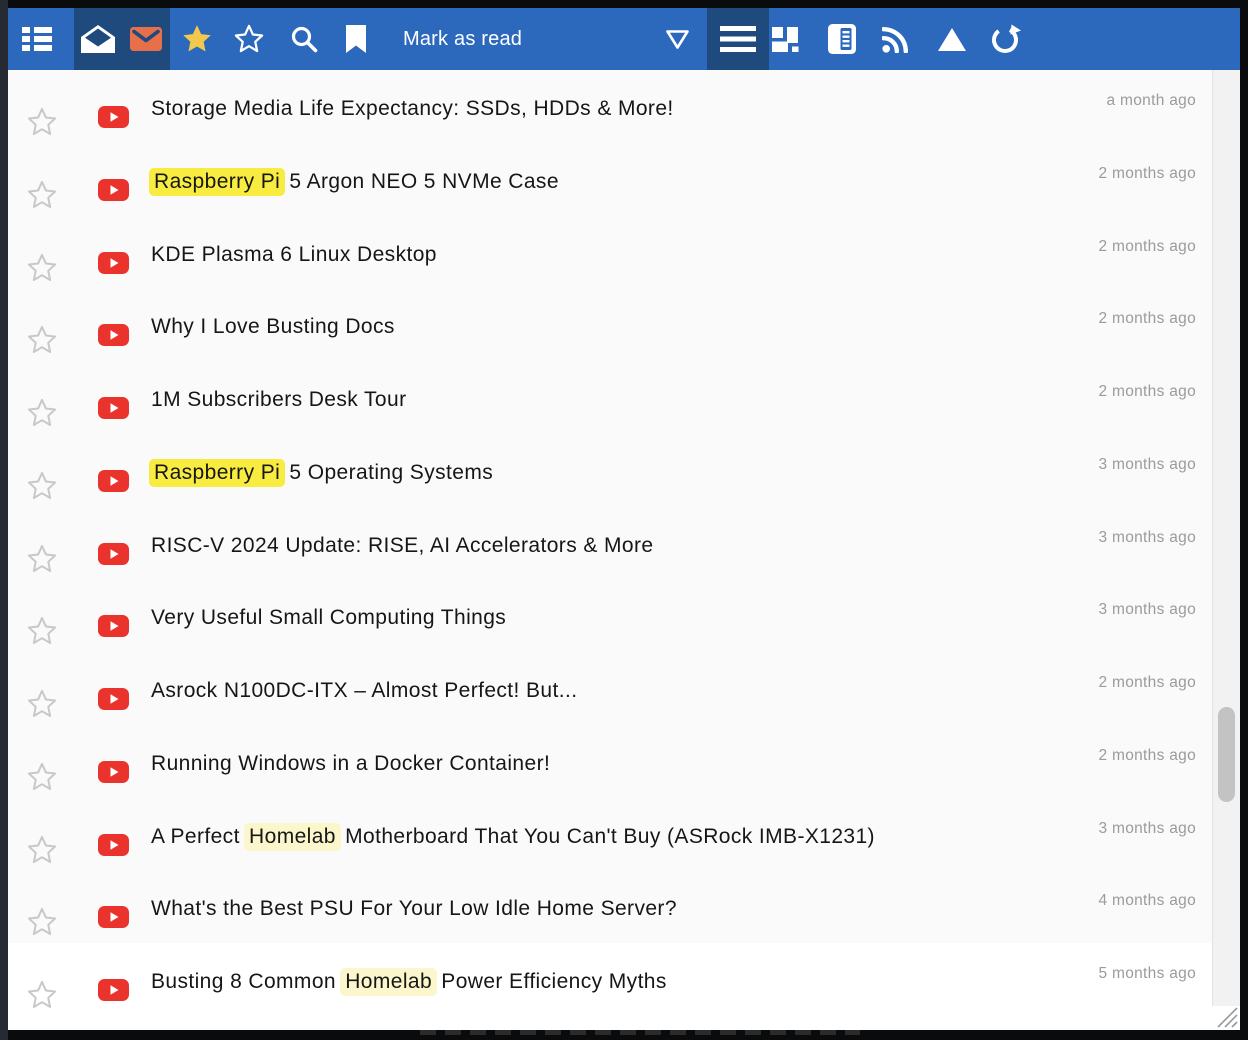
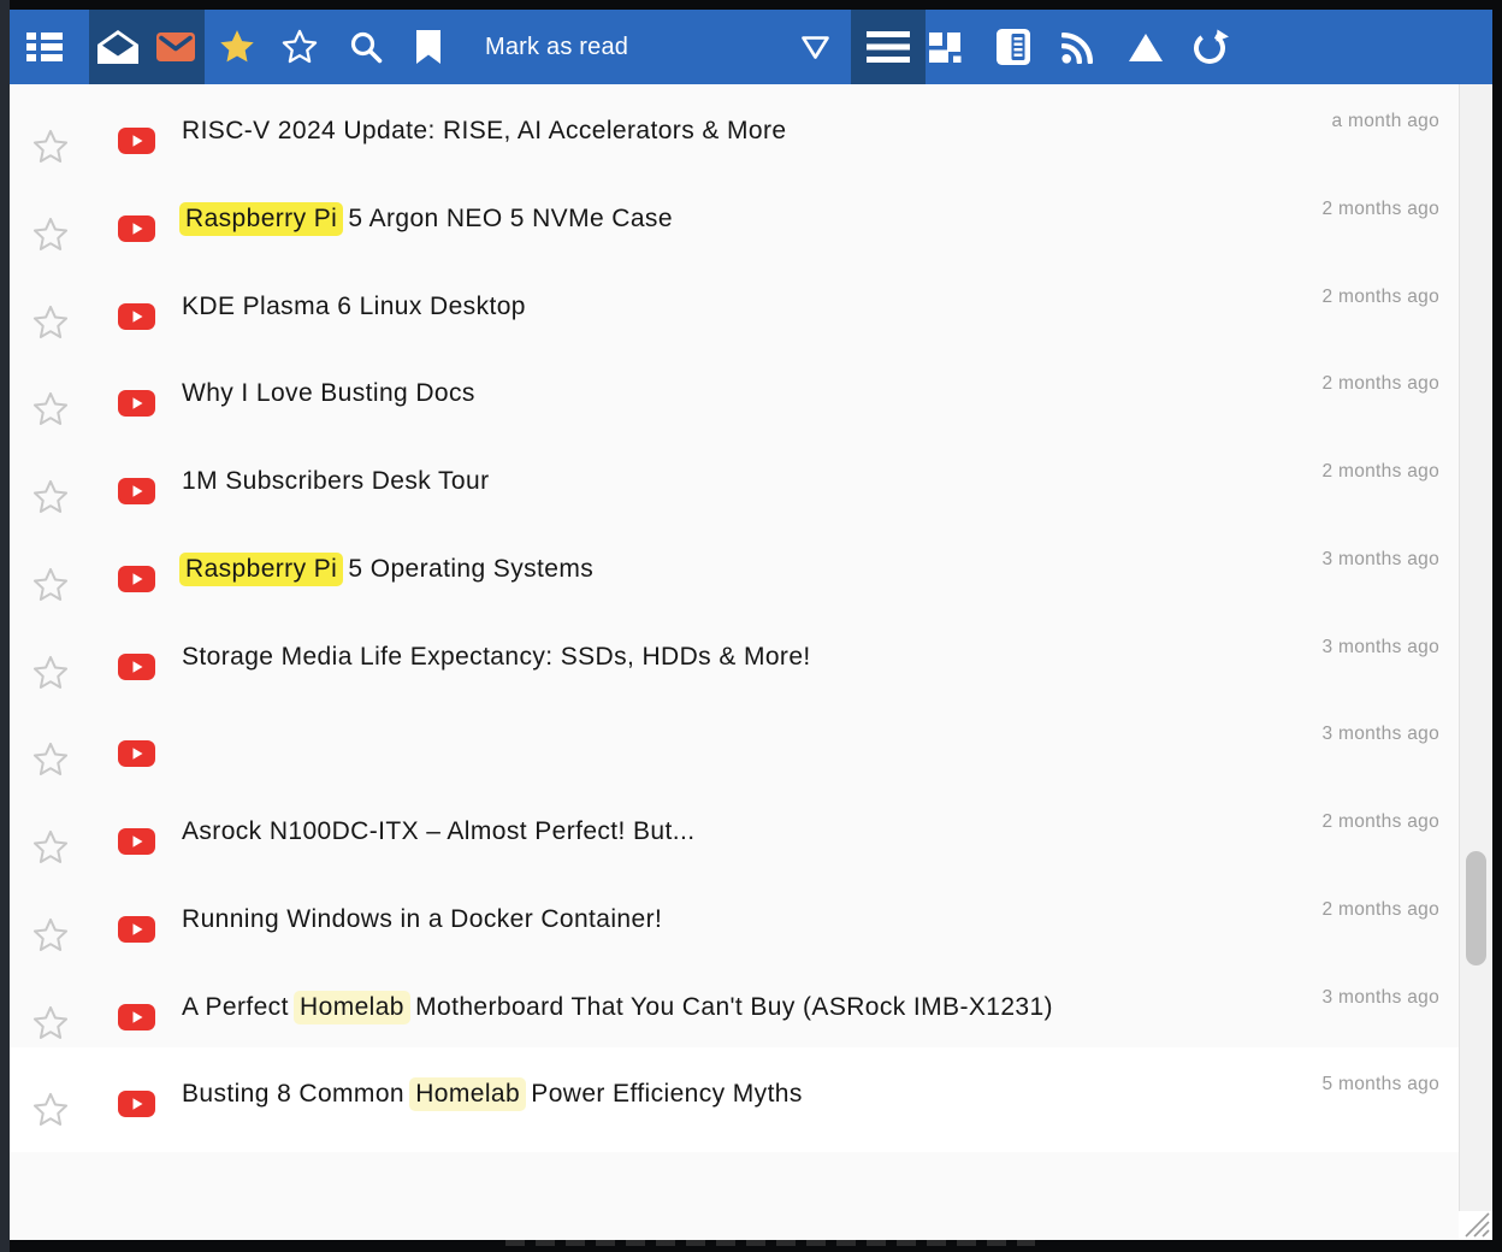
  Mark as read
- Storage Media Life Expectancy: SSDs, HDDs & More!
+ RISC-V 2024 Update: RISE, AI Accelerators & More
  a month ago
  Raspberry Pi 5 Argon NEO 5 NVMe Case
  2 months ago
  KDE Plasma 6 Linux Desktop
  2 months ago
  Why I Love Busting Docs
  2 months ago
  1M Subscribers Desk Tour
  2 months ago
  Raspberry Pi 5 Operating Systems
  3 months ago
- RISC-V 2024 Update: RISE, AI Accelerators & More
+ Storage Media Life Expectancy: SSDs, HDDs & More!
  3 months ago
- Very Useful Small Computing Things
  3 months ago
  Asrock N100DC-ITX – Almost Perfect! But...
  2 months ago
  Running Windows in a Docker Container!
  2 months ago
  A Perfect Homelab Motherboard That You Can't Buy (ASRock IMB-X1231)
  3 months ago
- What's the Best PSU For Your Low Idle Home Server?
- 4 months ago
  Busting 8 Common Homelab Power Efficiency Myths
  5 months ago
